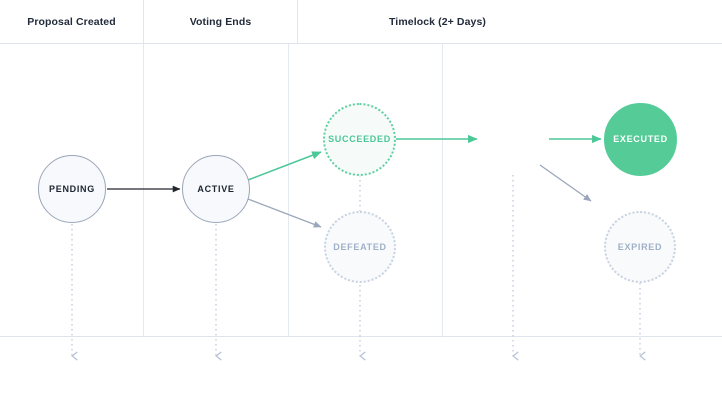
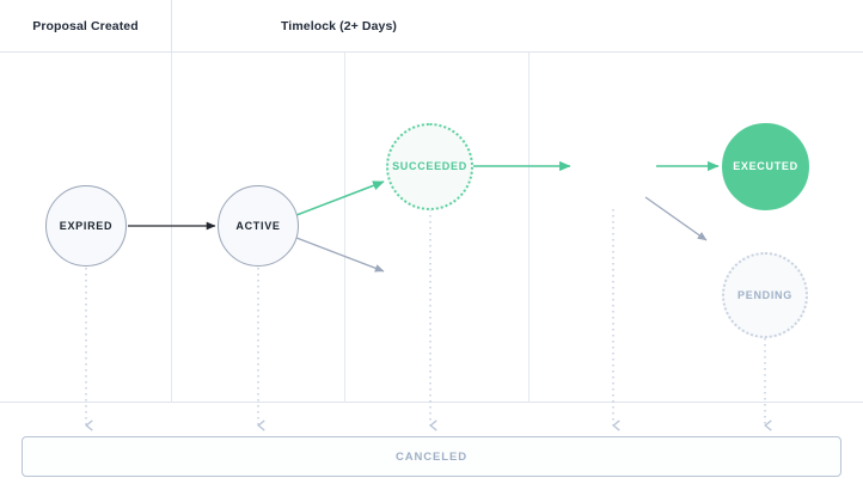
  Proposal Created
- Voting Ends
  Timelock (2+ Days)
- PENDING
+ EXPIRED
  ACTIVE
  SUCCEEDED
- DEFEATED
  EXECUTED
- EXPIRED
+ PENDING
+ CANCELED
